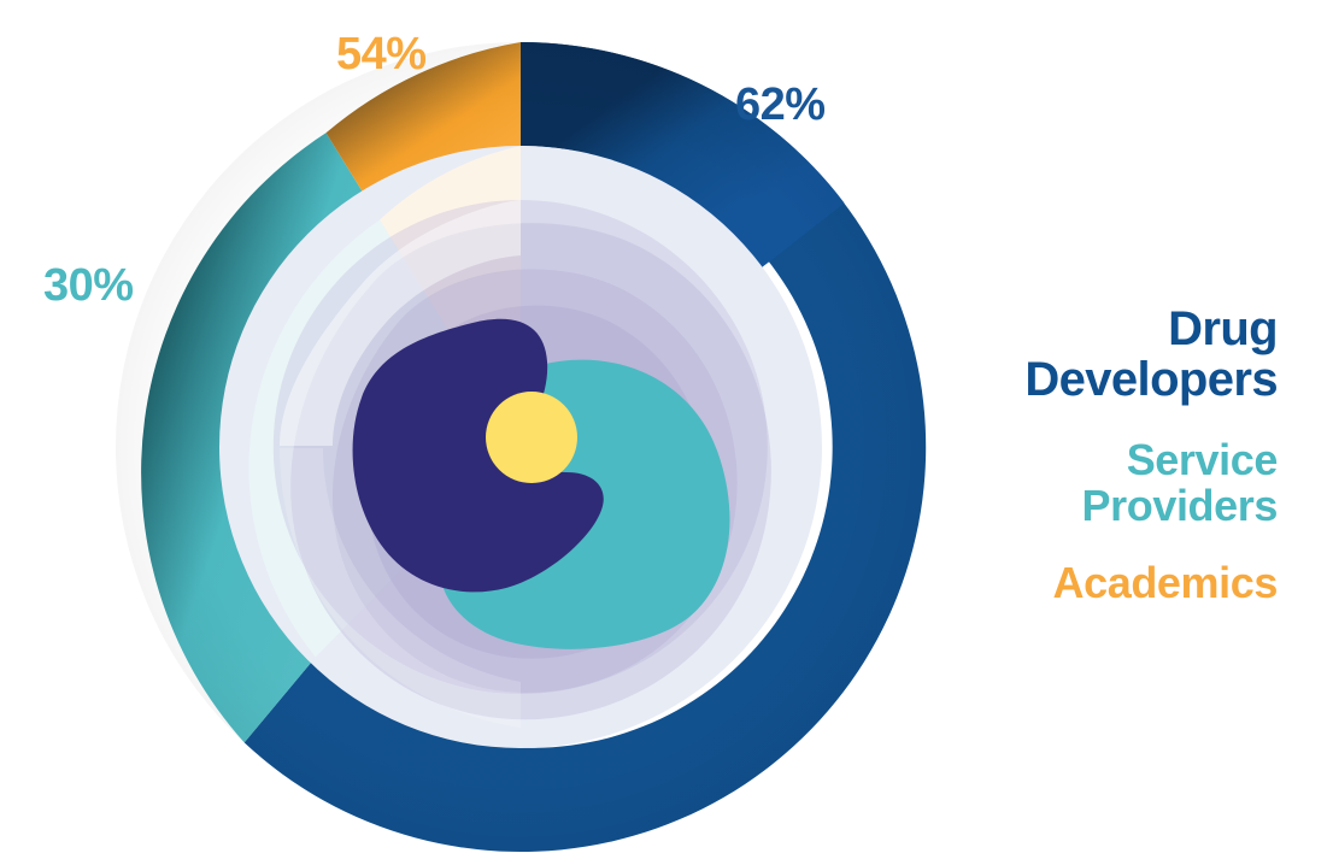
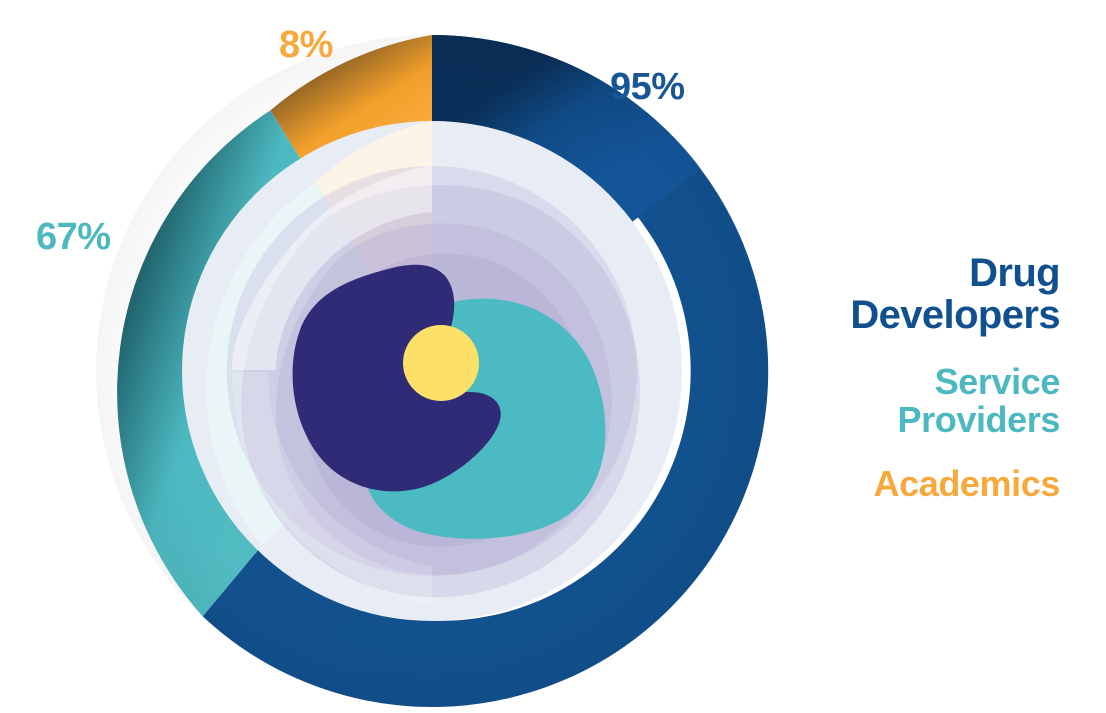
- 62%
+ 95%
- 30%
+ 67%
- 54%
+ 8%
  Drug
  Developers
  Service
  Providers
  Academics
